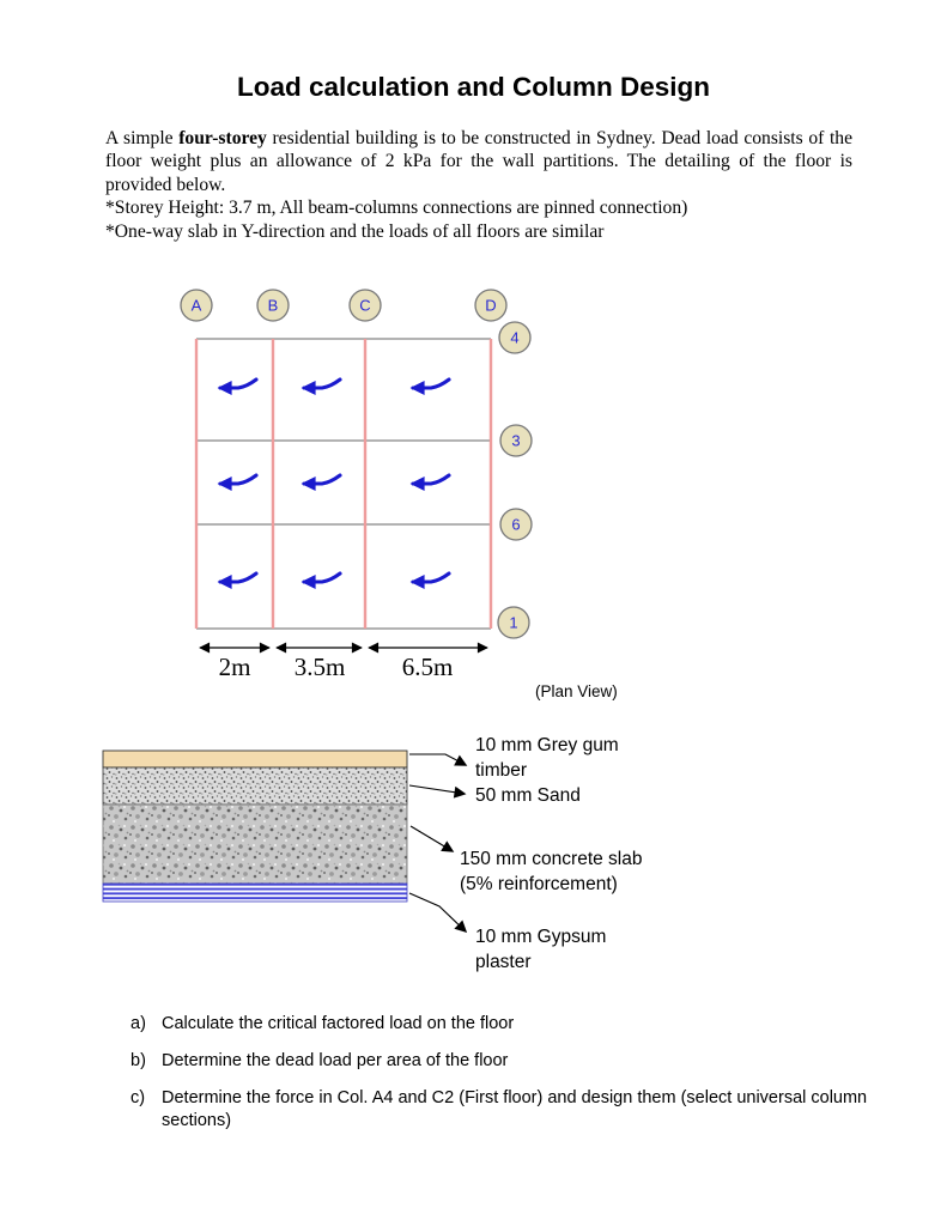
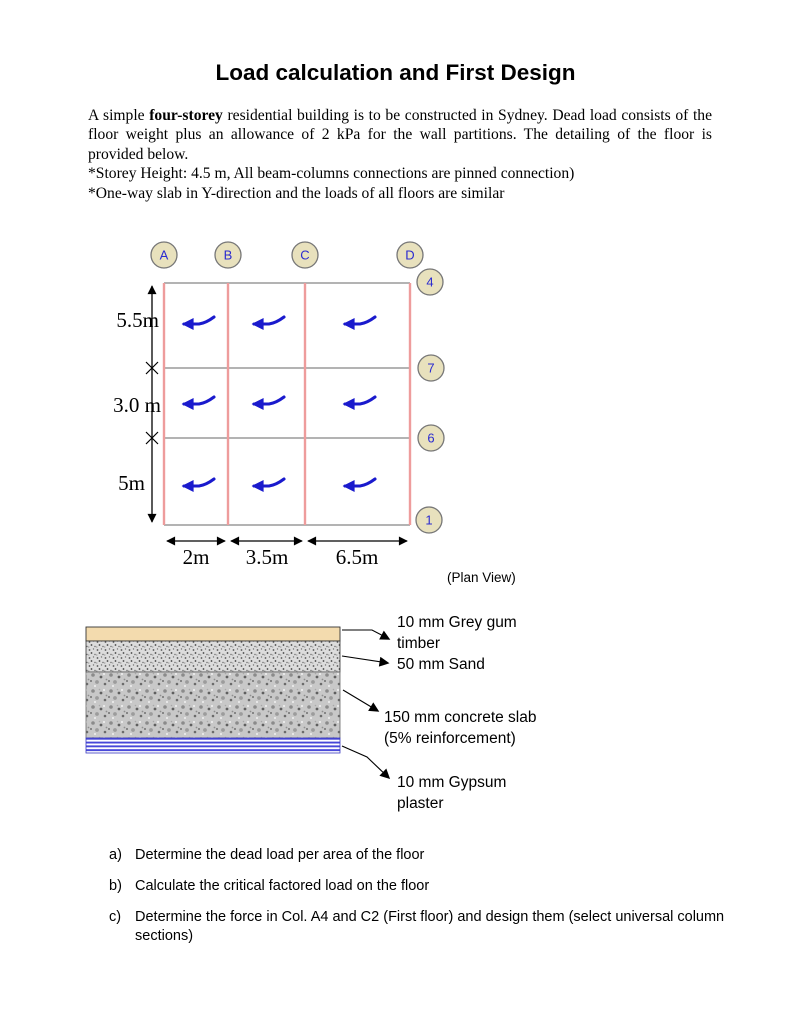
- Load calculation and Column Design
+ Load calculation and First Design
  A simple four-storey residential building is to be constructed in Sydney. Dead load consists of the floor weight plus an allowance of 2 kPa for the wall partitions. The detailing of the floor is provided below.
- *Storey Height: 3.7 m, All beam-columns connections are pinned connection)
+ *Storey Height: 4.5 m, All beam-columns connections are pinned connection)
  *One-way slab in Y-direction and the loads of all floors are similar
+ 5.5m
+ 3.0 m
+ 5m
  2m
  3.5m
  6.5m
  A
  B
  C
  D
  4
- 3
+ 7
  6
  1
  (Plan View)
  10 mm Grey gum
  timber
  50 mm Sand
  150 mm concrete slab
  (5% reinforcement)
  10 mm Gypsum
  plaster
  a)
- Calculate the critical factored load on the floor
+ Determine the dead load per area of the floor
  b)
- Determine the dead load per area of the floor
+ Calculate the critical factored load on the floor
  c)
  Determine the force in Col. A4 and C2 (First floor) and design them (select universal column sections)
